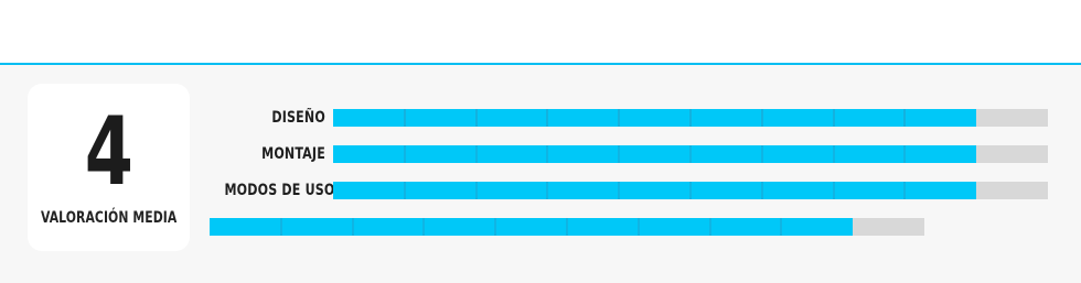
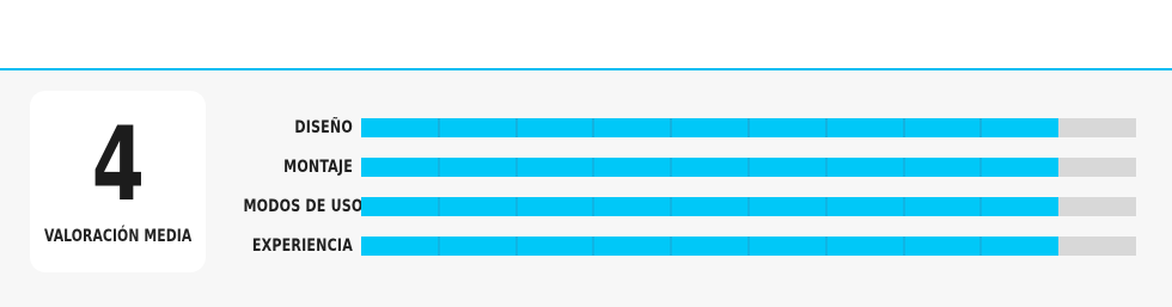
  4
  VALORACIÓN MEDIA
  DISEÑO
  MONTAJE
  MODOS DE USO
+ EXPERIENCIA
